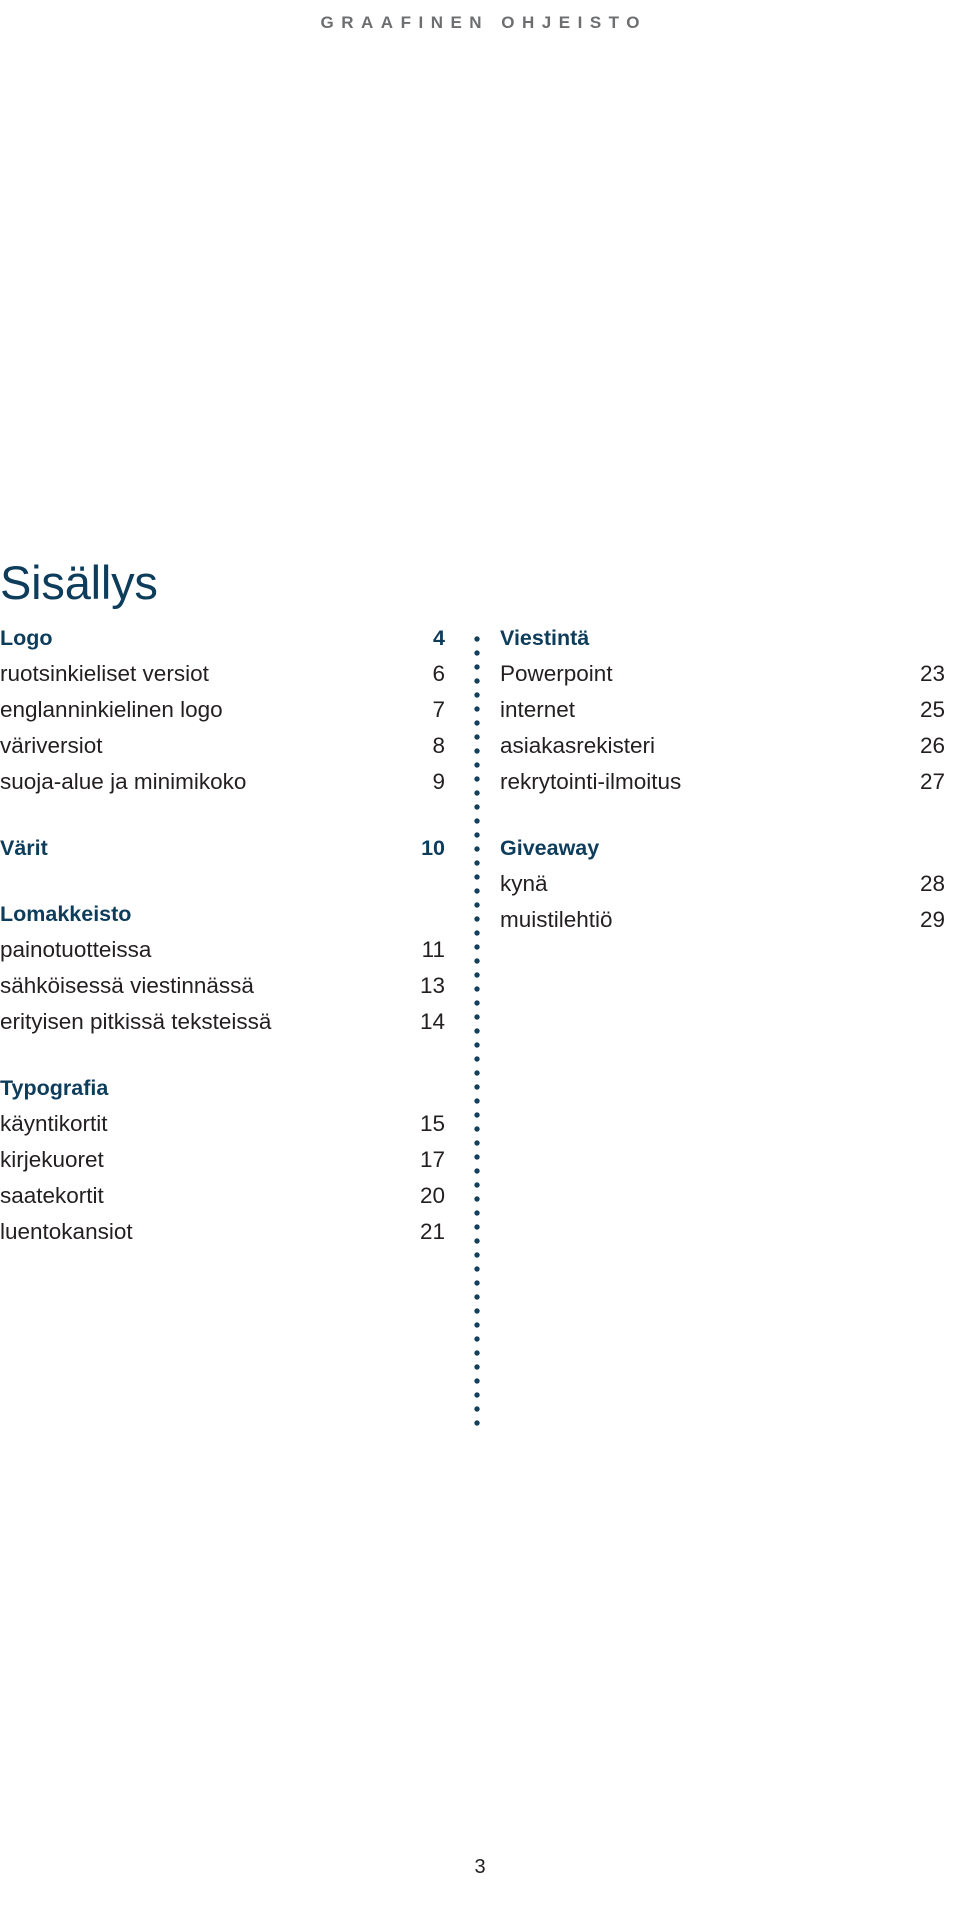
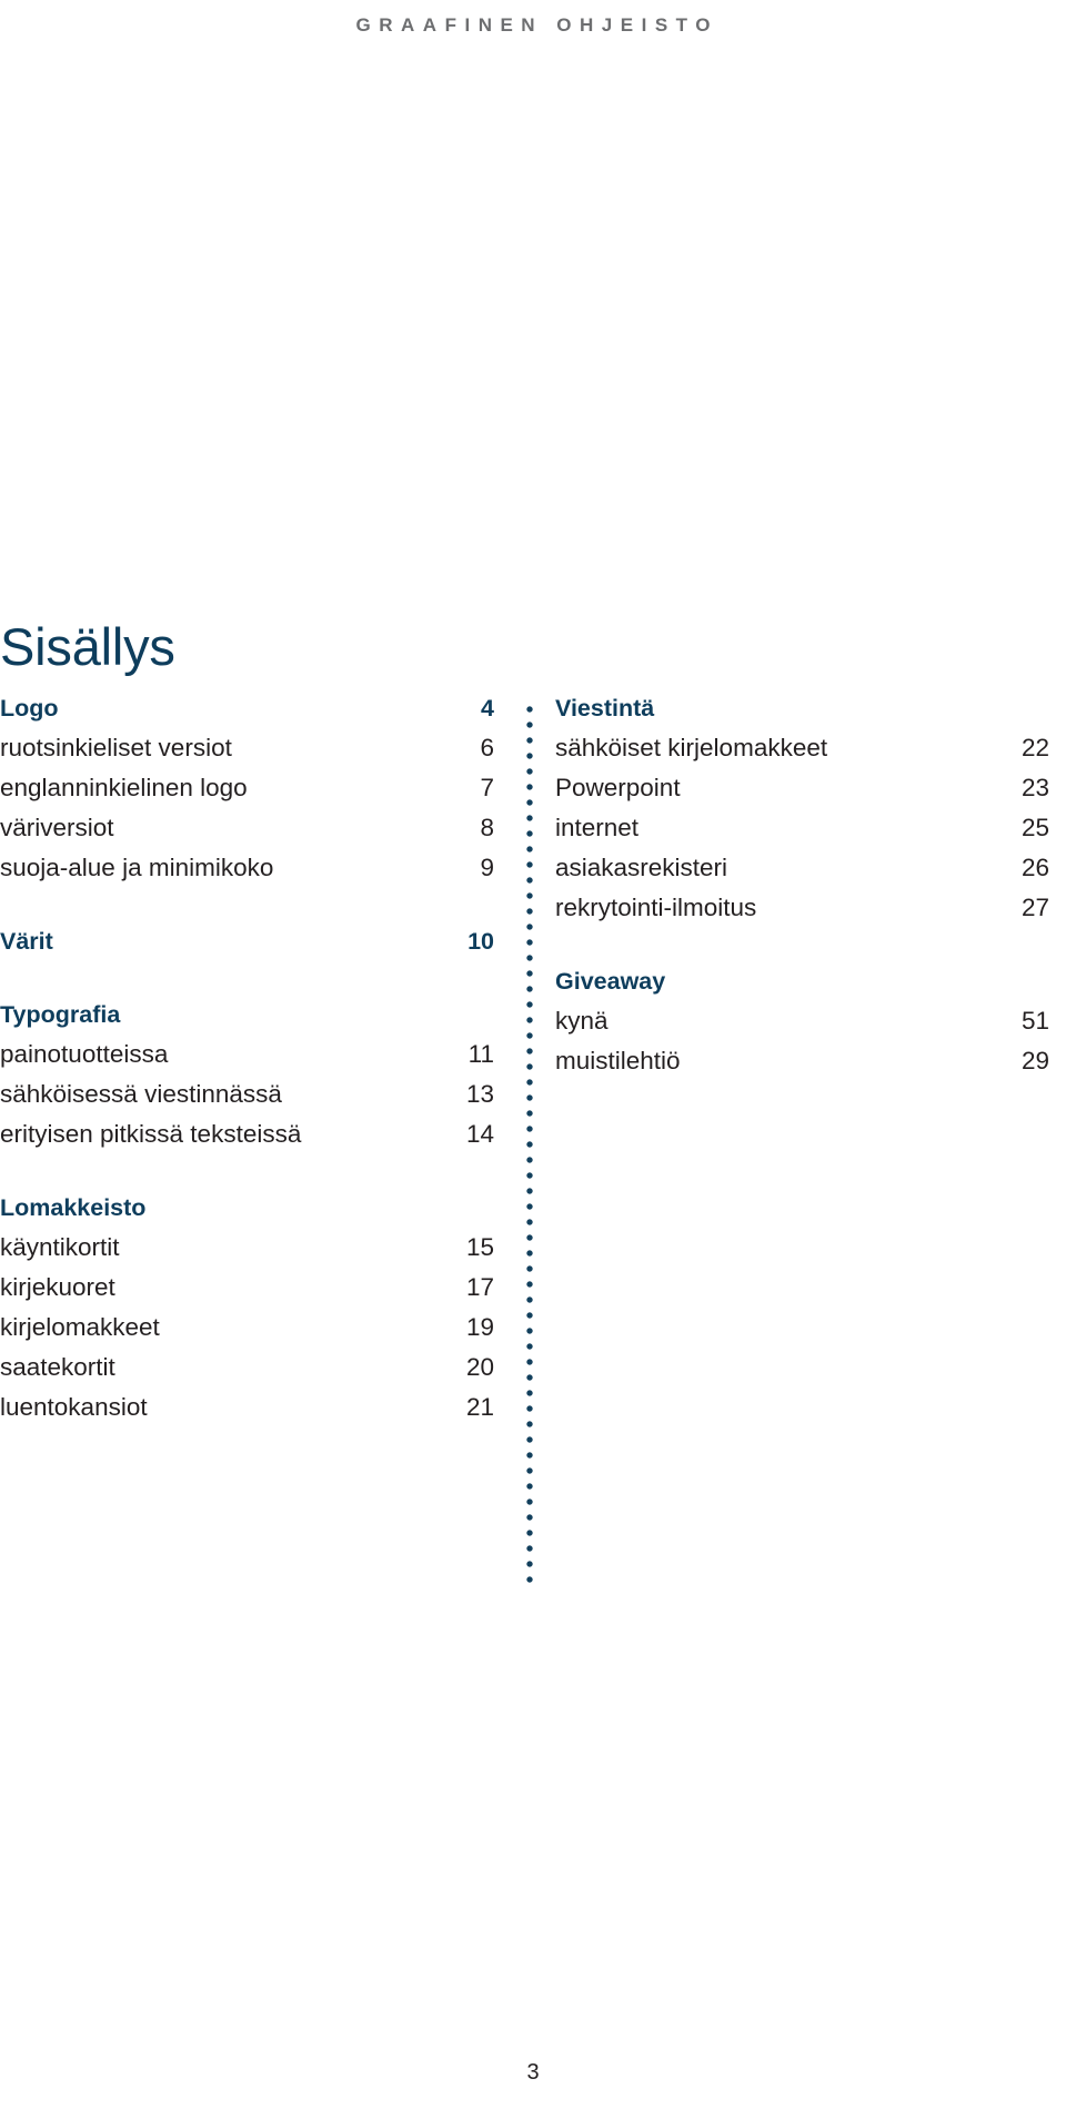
  GRAAFINEN OHJEISTO
  Sisällys
  Logo
  4
  ruotsinkieliset versiot
  6
  englanninkielinen logo
  7
  väriversiot
  8
  suoja-alue ja minimikoko
  9
  Värit
  10
- Lomakkeisto
+ Typografia
  painotuotteissa
  11
  sähköisessä viestinnässä
  13
  erityisen pitkissä teksteissä
  14
- Typografia
+ Lomakkeisto
  käyntikortit
  15
  kirjekuoret
  17
+ kirjelomakkeet
+ 19
  saatekortit
  20
  luentokansiot
  21
  Viestintä
+ sähköiset kirjelomakkeet
+ 22
  Powerpoint
  23
  internet
  25
  asiakasrekisteri
  26
  rekrytointi-ilmoitus
  27
  Giveaway
  kynä
- 28
+ 51
  muistilehtiö
  29
  3
